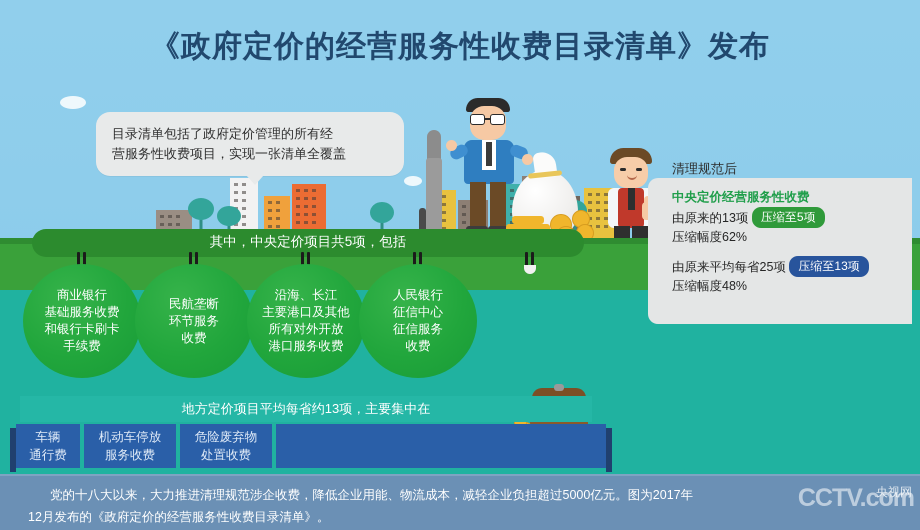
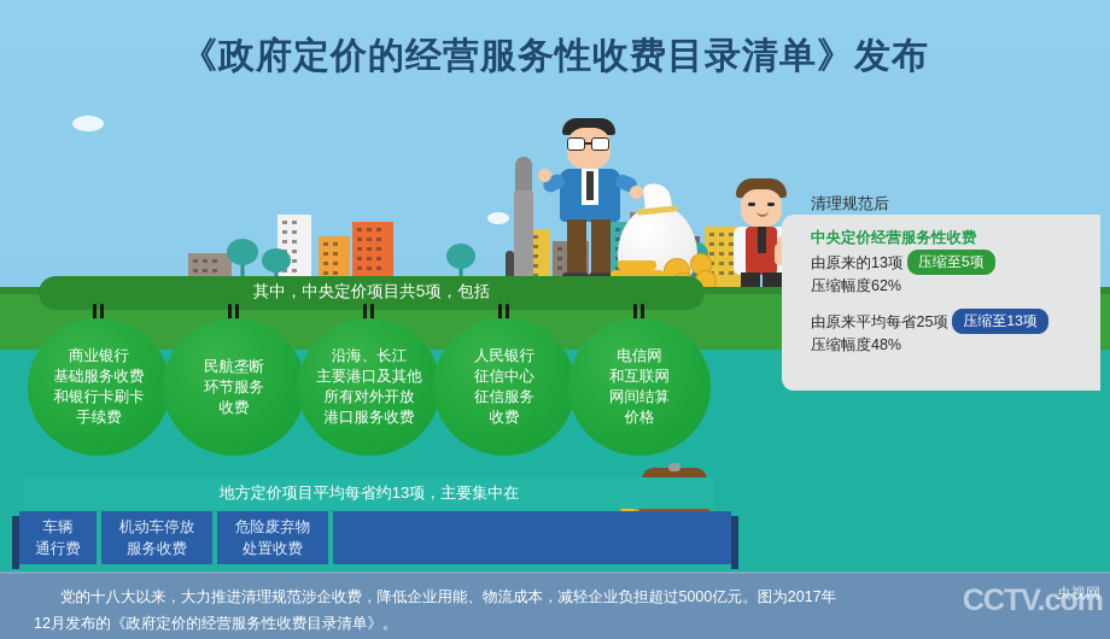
  《政府定价的经营服务性收费目录清单》发布
- 目录清单包括了政府定价管理的所有经
- 营服务性收费项目，实现一张清单全覆盖
  其中，中央定价项目共5项，包括
  商业银行
  基础服务收费
  和银行卡刷卡
  手续费
  民航垄断
  环节服务
  收费
  沿海、长江
  主要港口及其他
  所有对外开放
  港口服务收费
  人民银行
  征信中心
  征信服务
  收费
+ 电信网
+ 和互联网
+ 网间结算
+ 价格
  地方定价项目平均每省约13项，主要集中在
  车辆
  通行费
  机动车停放
  服务收费
  危险废弃物
  处置收费
  清理规范后
  中央定价经营服务性收费
  由原来的13项 压缩至5项
  压缩幅度62%
  由原来平均每省25项 压缩至13项
  压缩幅度48%
  党的十八大以来，大力推进清理规范涉企收费，降低企业用能、物流成本，减轻企业负担超过5000亿元。图为2017年
  12月发布的《政府定价的经营服务性收费目录清单》。
  央视网
  CCTV.com
